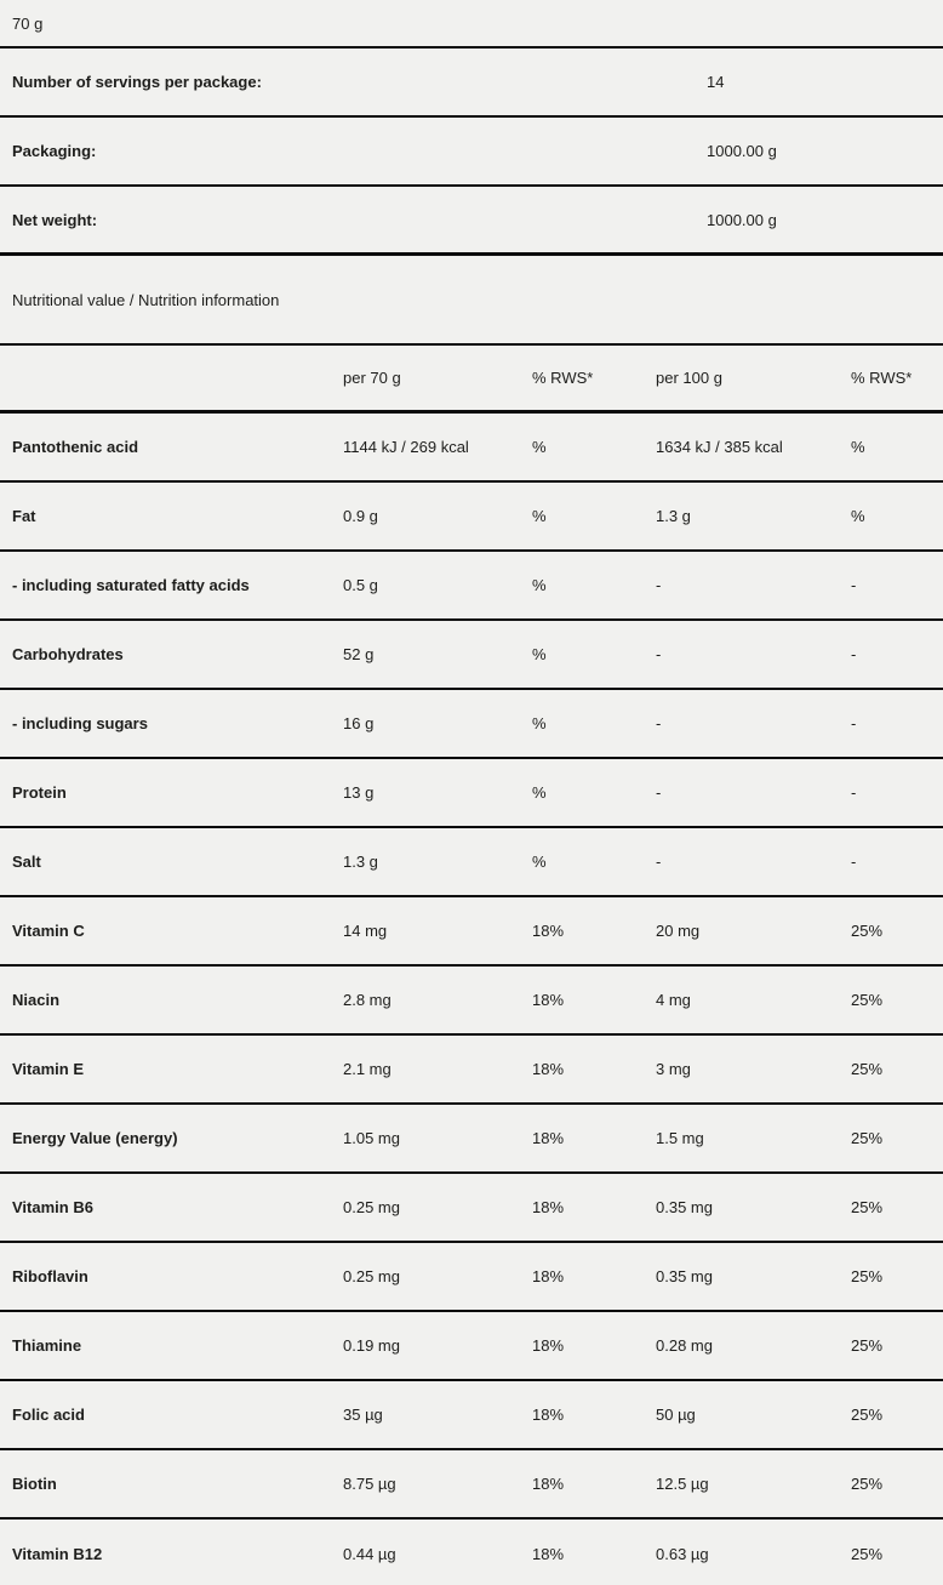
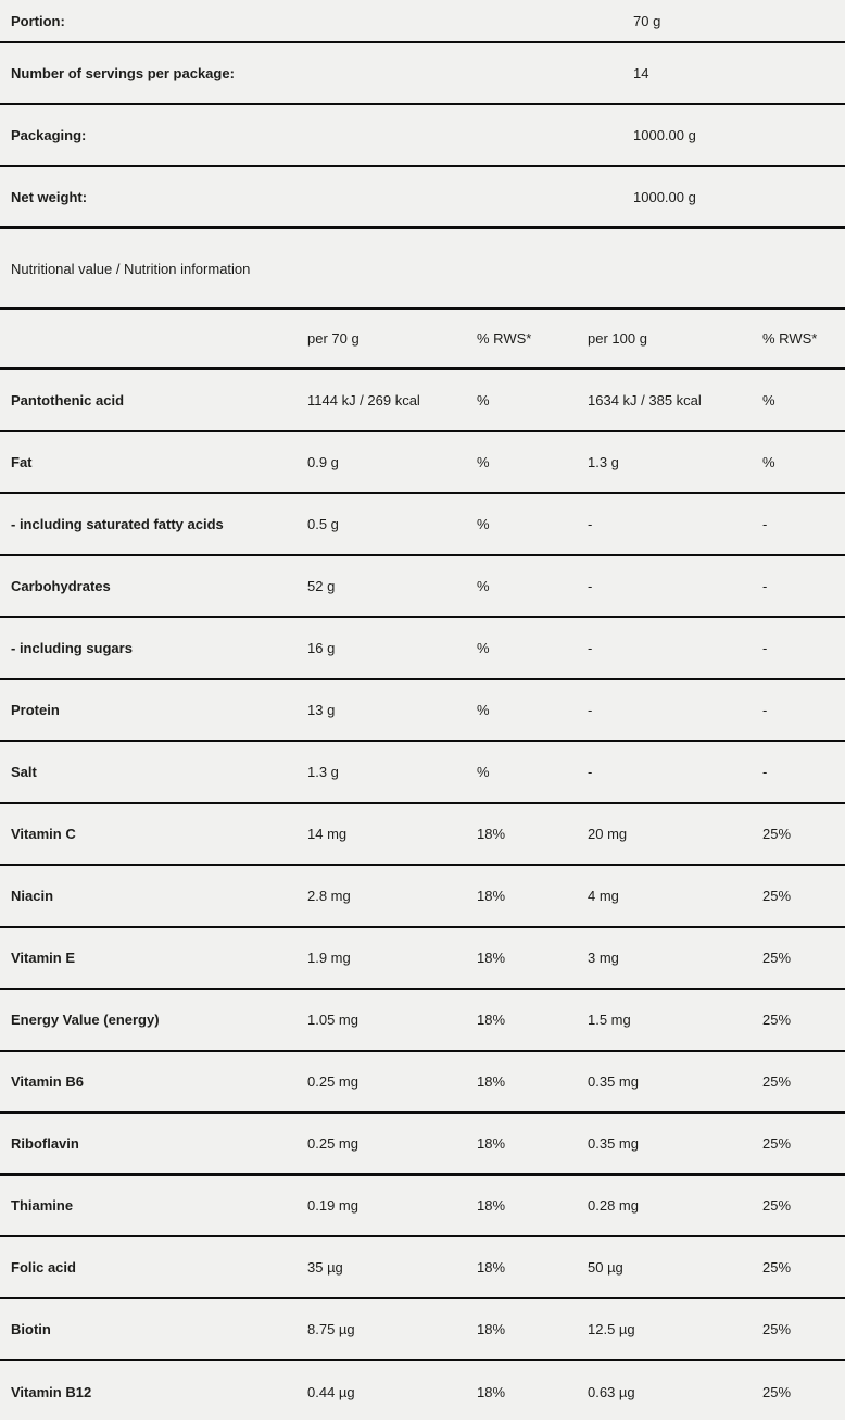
+ Portion:
  70 g
  Number of servings per package:
  14
  Packaging:
  1000.00 g
  Net weight:
  1000.00 g
  Nutritional value / Nutrition information
  per 70 g
  % RWS*
  per 100 g
  % RWS*
  Pantothenic acid
  1144 kJ / 269 kcal
  %
  1634 kJ / 385 kcal
  %
  Fat
  0.9 g
  %
  1.3 g
  %
  - including saturated fatty acids
  0.5 g
  %
  -
  -
  Carbohydrates
  52 g
  %
  -
  -
  - including sugars
  16 g
  %
  -
  -
  Protein
  13 g
  %
  -
  -
  Salt
  1.3 g
  %
  -
  -
  Vitamin C
  14 mg
  18%
  20 mg
  25%
  Niacin
  2.8 mg
  18%
  4 mg
  25%
  Vitamin E
- 2.1 mg
+ 1.9 mg
  18%
  3 mg
  25%
  Energy Value (energy)
  1.05 mg
  18%
  1.5 mg
  25%
  Vitamin B6
  0.25 mg
  18%
  0.35 mg
  25%
  Riboflavin
  0.25 mg
  18%
  0.35 mg
  25%
  Thiamine
  0.19 mg
  18%
  0.28 mg
  25%
  Folic acid
  35 µg
  18%
  50 µg
  25%
  Biotin
  8.75 µg
  18%
  12.5 µg
  25%
  Vitamin B12
  0.44 µg
  18%
  0.63 µg
  25%
